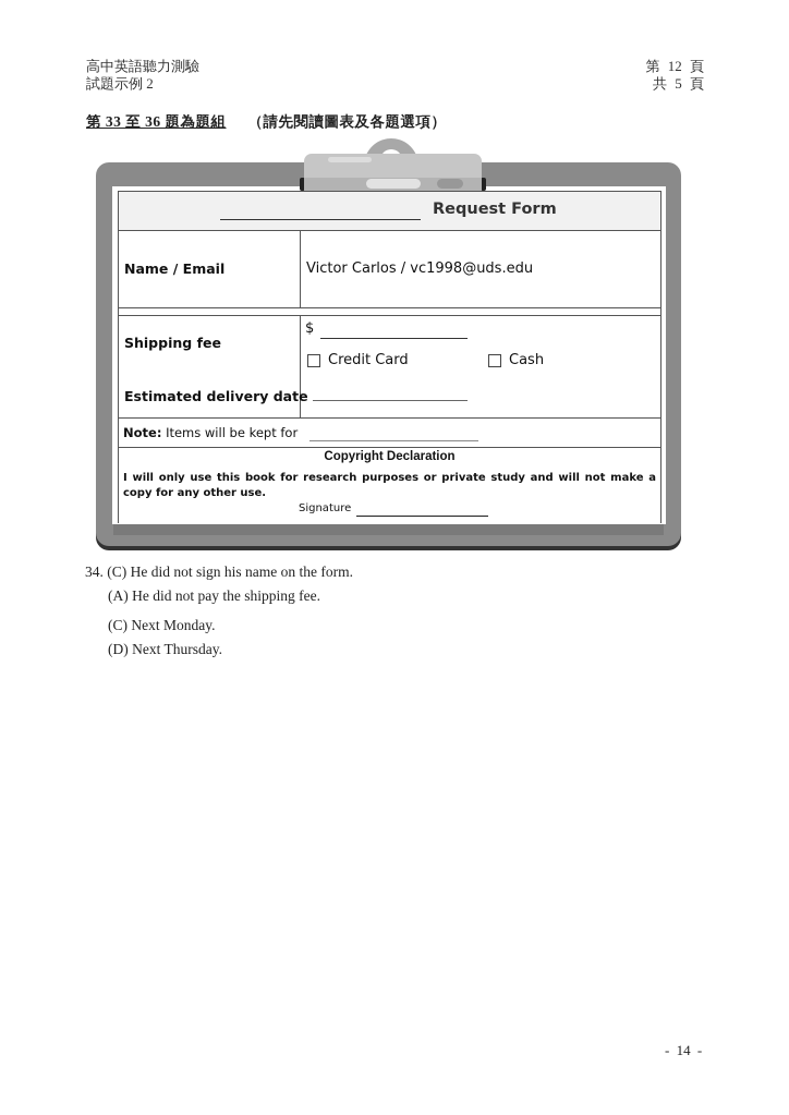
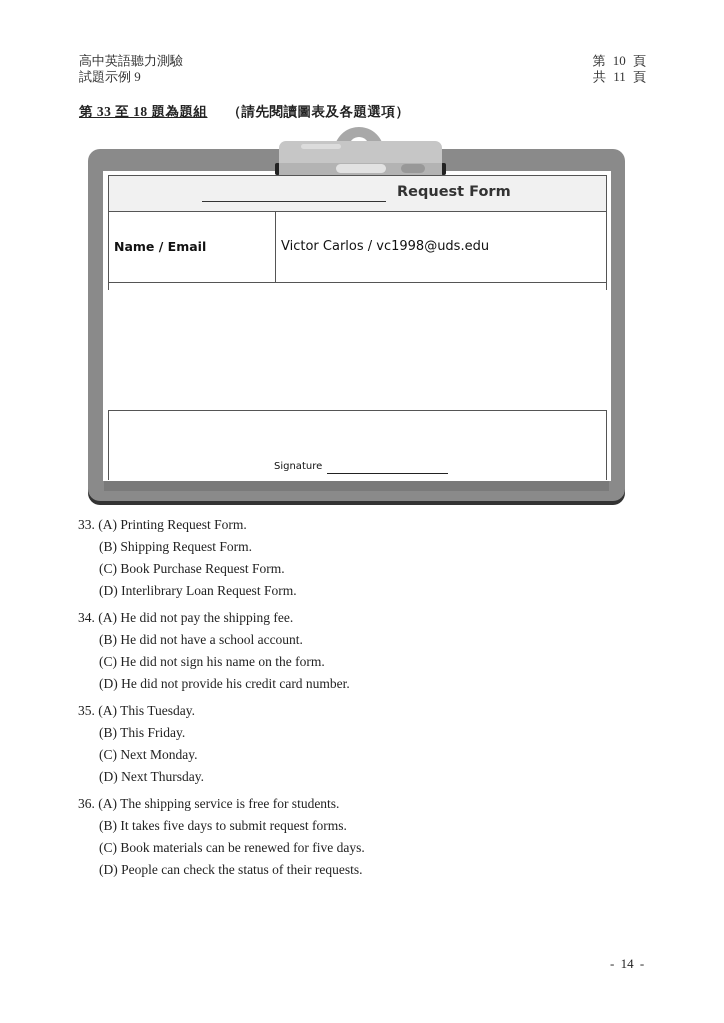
  高中英語聽力測驗
- 試題示例 2
+ 試題示例 9
- 第 12 頁
+ 第 10 頁
- 共 5 頁
+ 共 11 頁
- 第 33 至 36 題為題組 （請先閱讀圖表及各題選項）
+ 第 33 至 18 題為題組 （請先閱讀圖表及各題選項）
  Request Form
  Name / Email
  Victor Carlos / vc1998@uds.edu
- Shipping fee
- $
- Credit Card
- Cash
- Estimated delivery date
- Note: Items will be kept for
- Copyright Declaration
- I will only use this book for research purposes or private study and will not make a copy for any other use.
  Signature
+ 33. (A) Printing Request Form.
+ (B) Shipping Request Form.
+ (C) Book Purchase Request Form.
+ (D) Interlibrary Loan Request Form.
- 34. (C) He did not sign his name on the form.
+ 34. (A) He did not pay the shipping fee.
+ (B) He did not have a school account.
- (A) He did not pay the shipping fee.
+ (C) He did not sign his name on the form.
+ (D) He did not provide his credit card number.
+ 35. (A) This Tuesday.
+ (B) This Friday.
  (C) Next Monday.
  (D) Next Thursday.
+ 36. (A) The shipping service is free for students.
+ (B) It takes five days to submit request forms.
+ (C) Book materials can be renewed for five days.
+ (D) People can check the status of their requests.
  - 14 -
